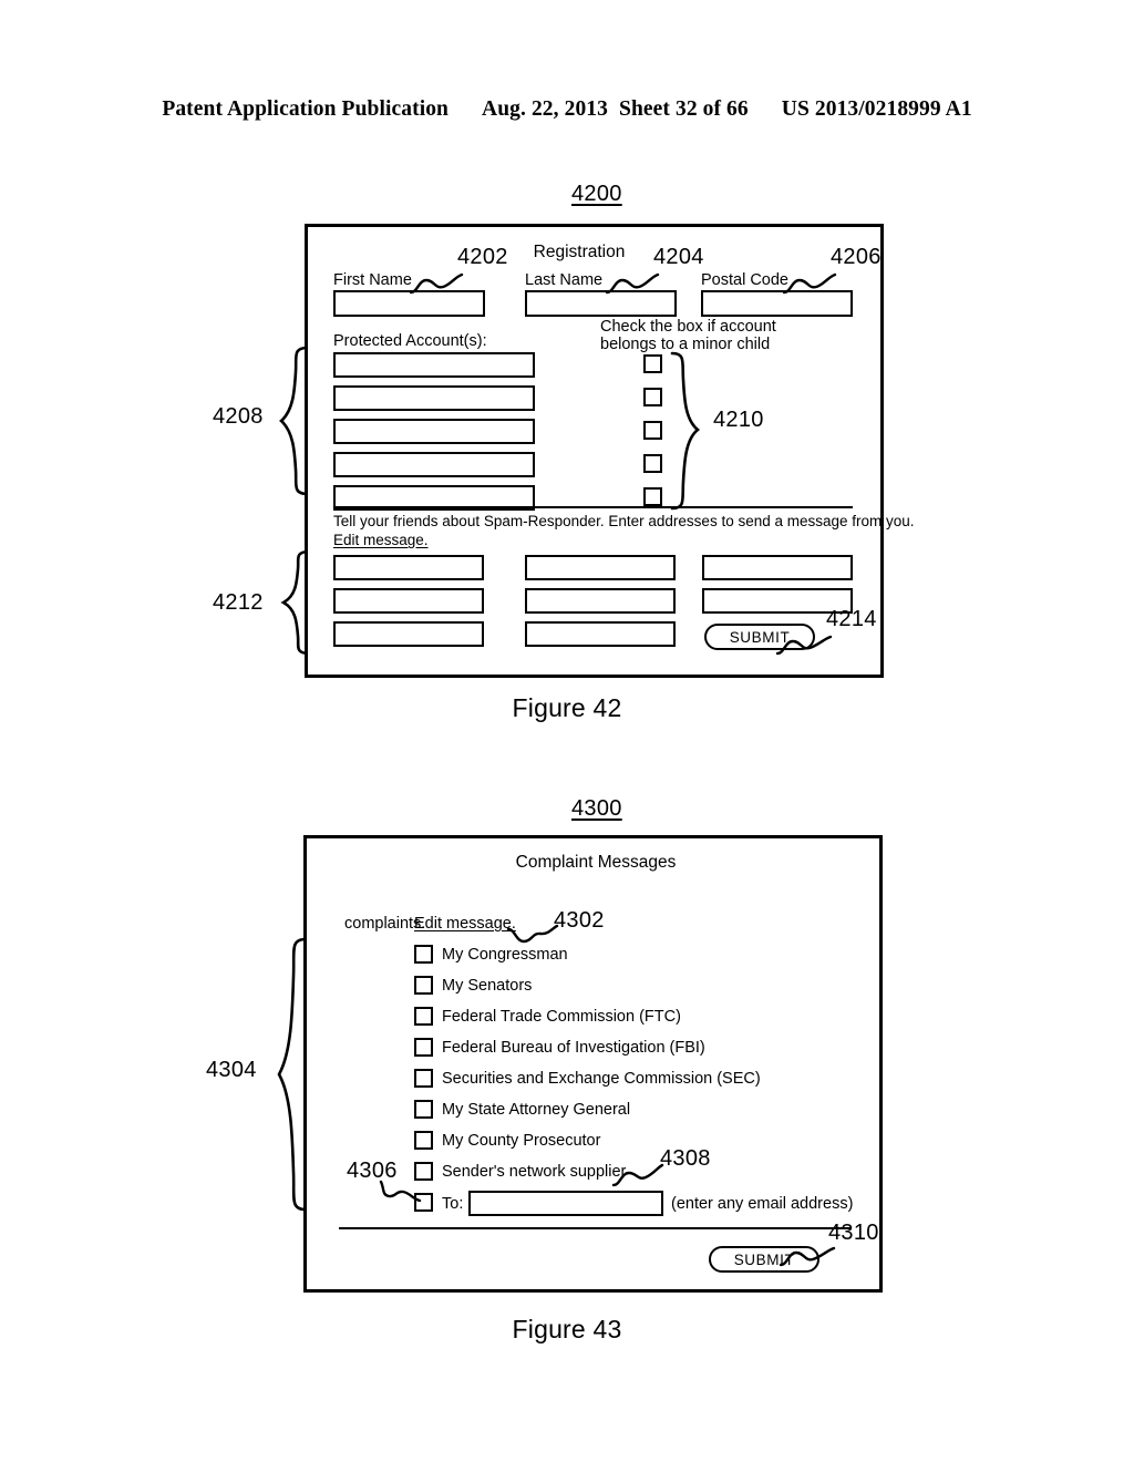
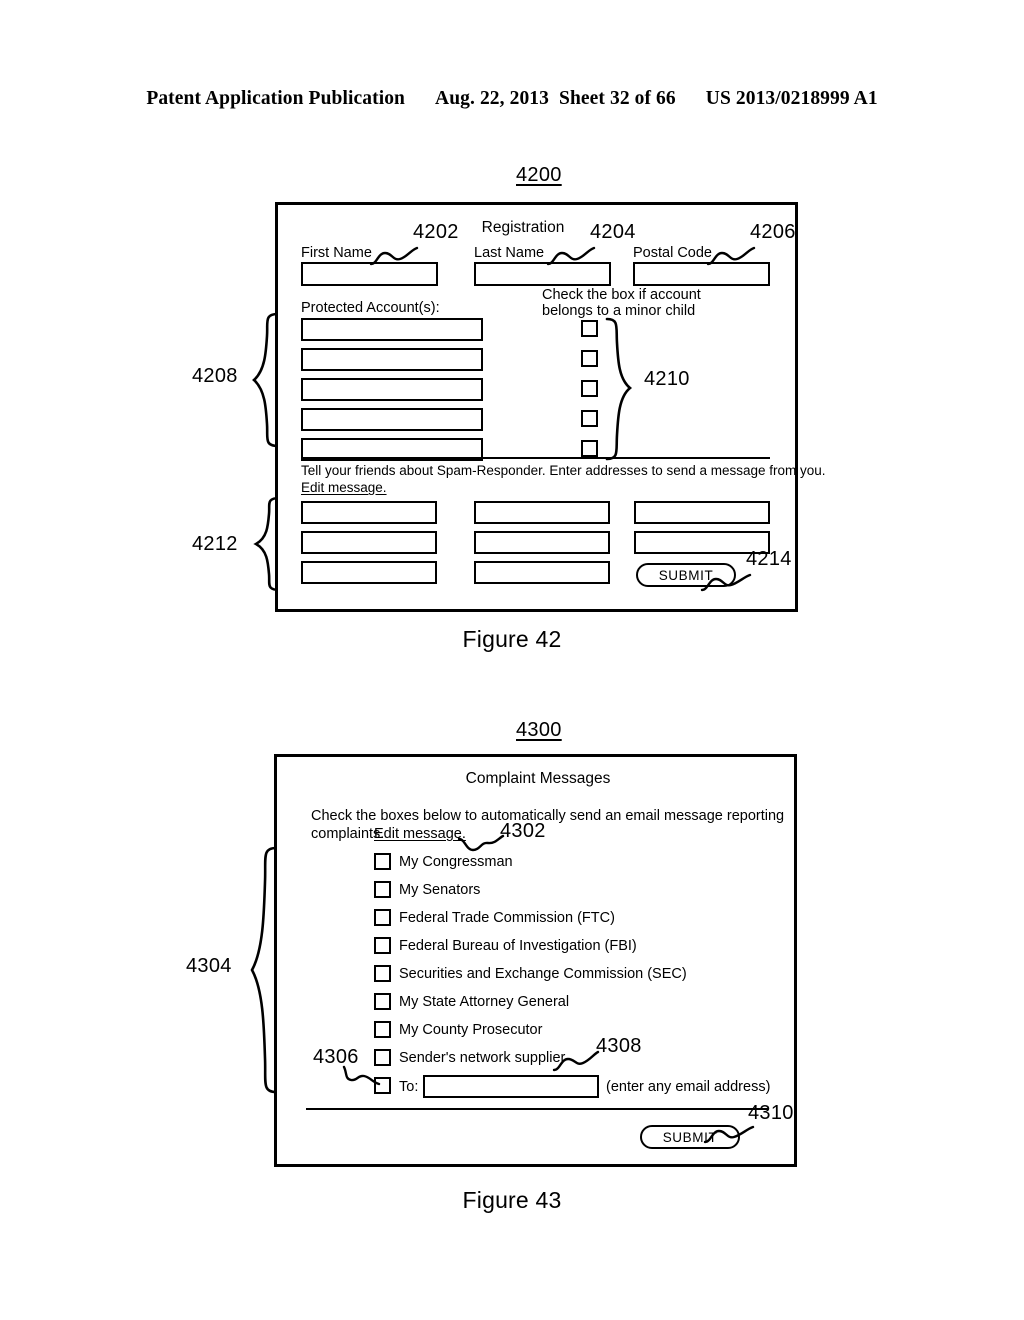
  Patent Application Publication Aug. 22, 2013 Sheet 32 of 66 US 2013/0218999 A1
  4200
  4208
  4212
  Registration
  First Name
  Last Name
  Postal Code
  Protected Account(s):
  Check the box if account
  belongs to a minor child
  4210
  Tell your friends about Spam-Responder. Enter addresses to send a message from you.
  Edit message.
  SUBMIT
  4202
  4204
  4206
  4214
  Figure 42
  4300
  4304
  Complaint Messages
+ Check the boxes below to automatically send an email message reporting
  complaints.
  Edit message.
  My Congressman
  My Senators
  Federal Trade Commission (FTC)
  Federal Bureau of Investigation (FBI)
  Securities and Exchange Commission (SEC)
  My State Attorney General
  My County Prosecutor
  Sender's network supplier
  To:
  (enter any email address)
  SUBMIT
  4302
  4306
  4308
  4310
  Figure 43
